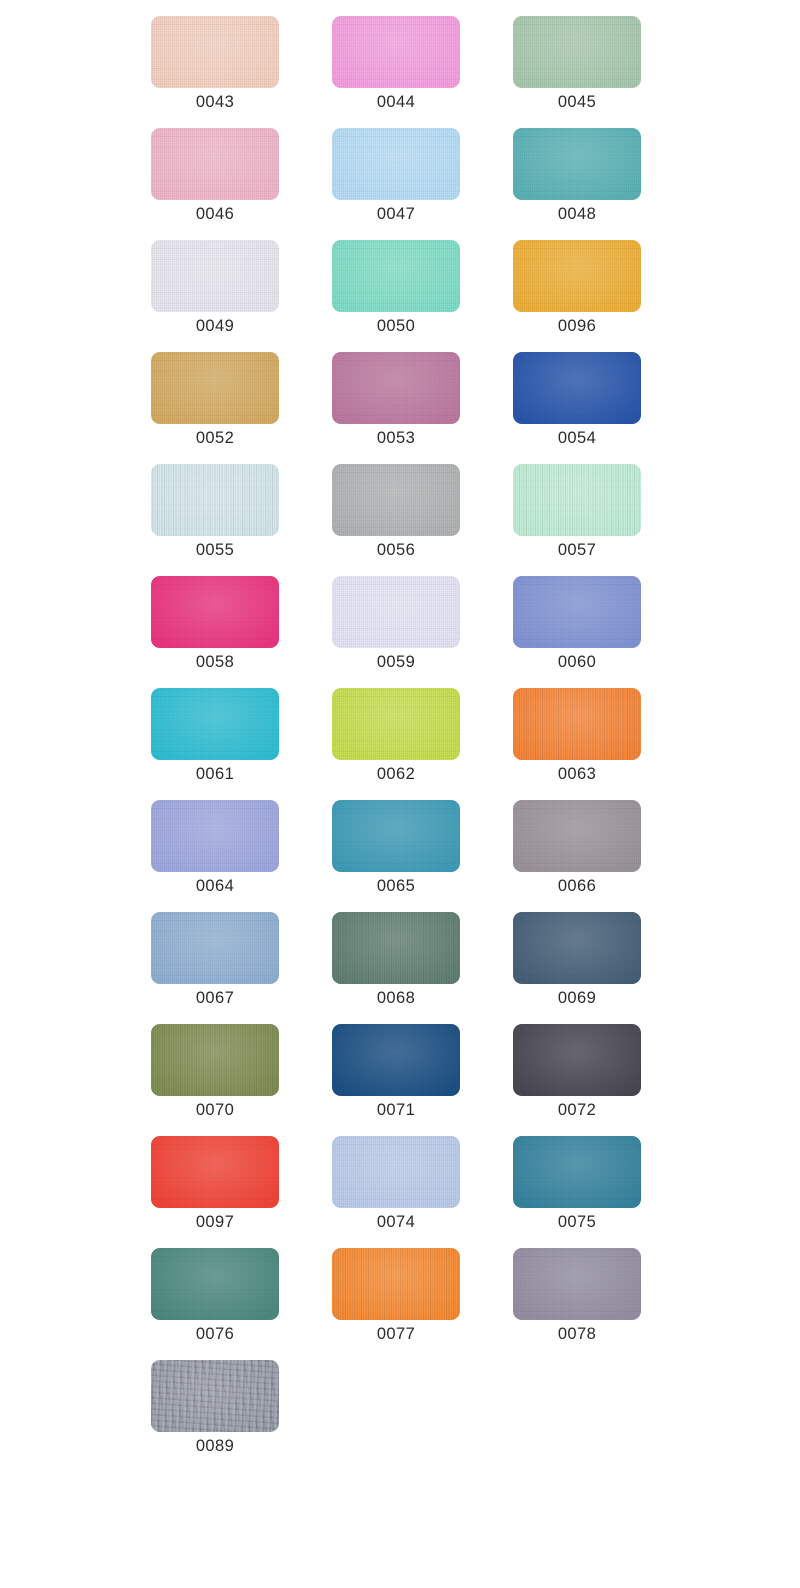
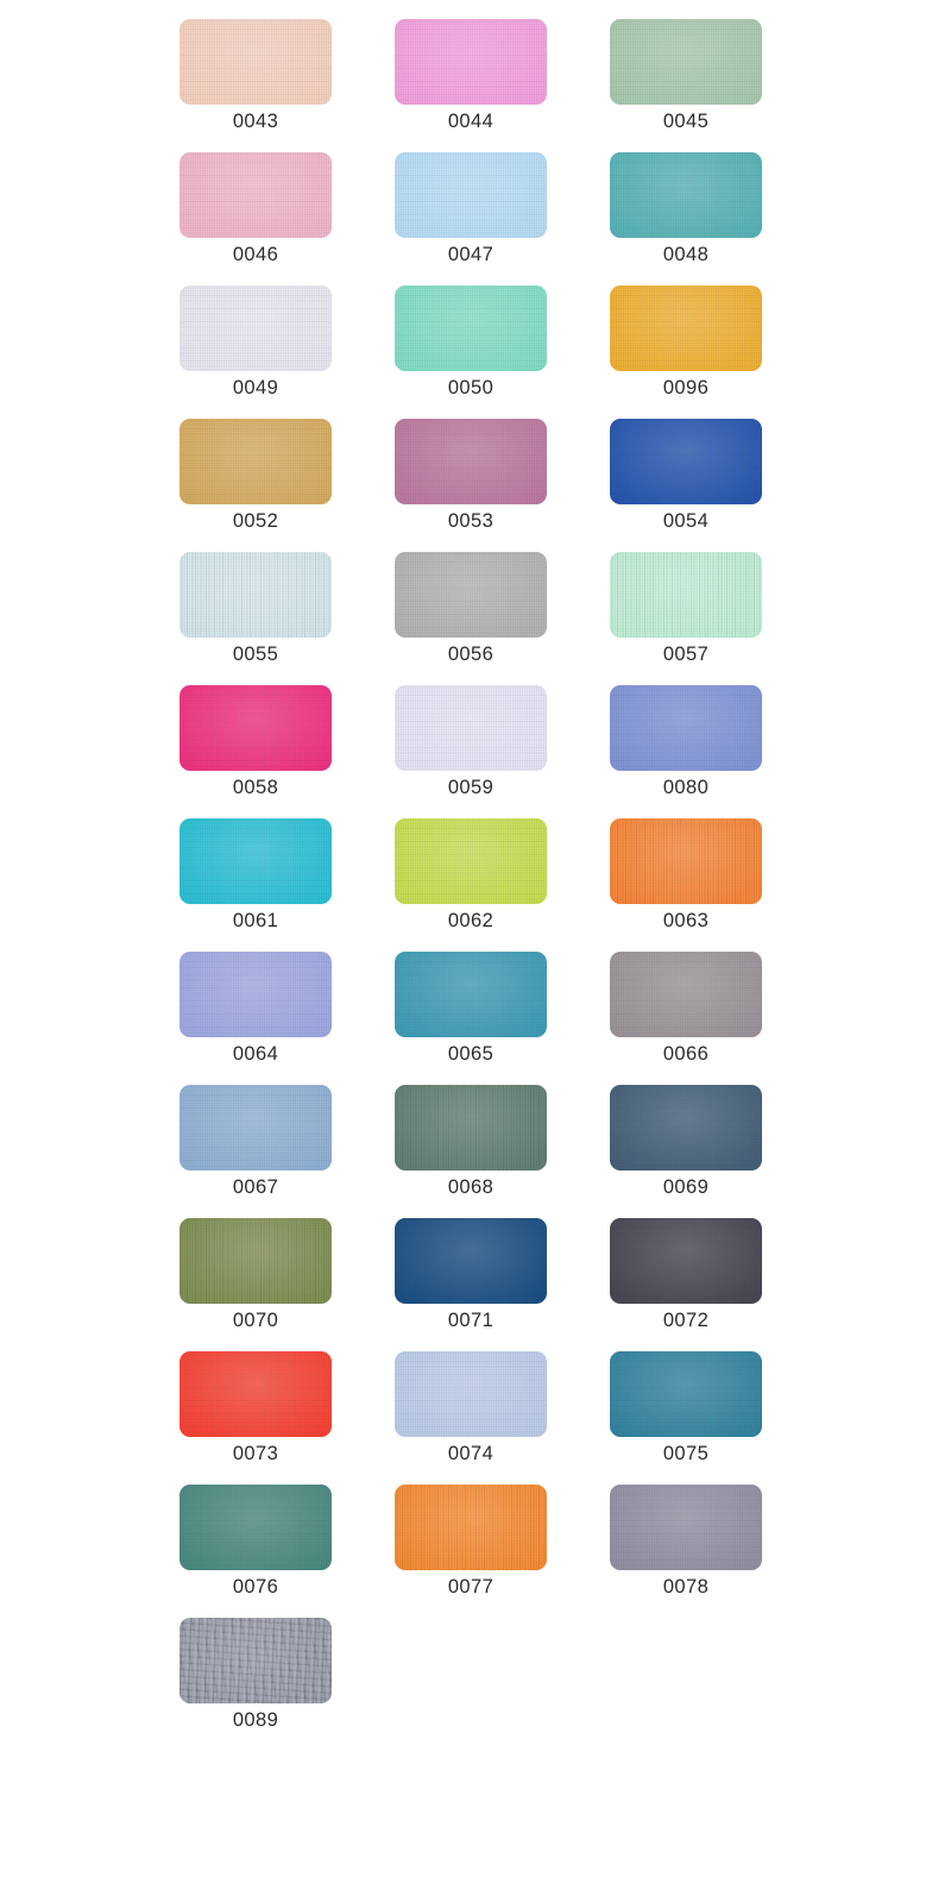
  0043
  0044
  0045
  0046
  0047
  0048
  0049
  0050
  0096
  0052
  0053
  0054
  0055
  0056
  0057
  0058
  0059
- 0060
+ 0080
  0061
  0062
  0063
  0064
  0065
  0066
  0067
  0068
  0069
  0070
  0071
  0072
- 0097
+ 0073
  0074
  0075
  0076
  0077
  0078
  0089
